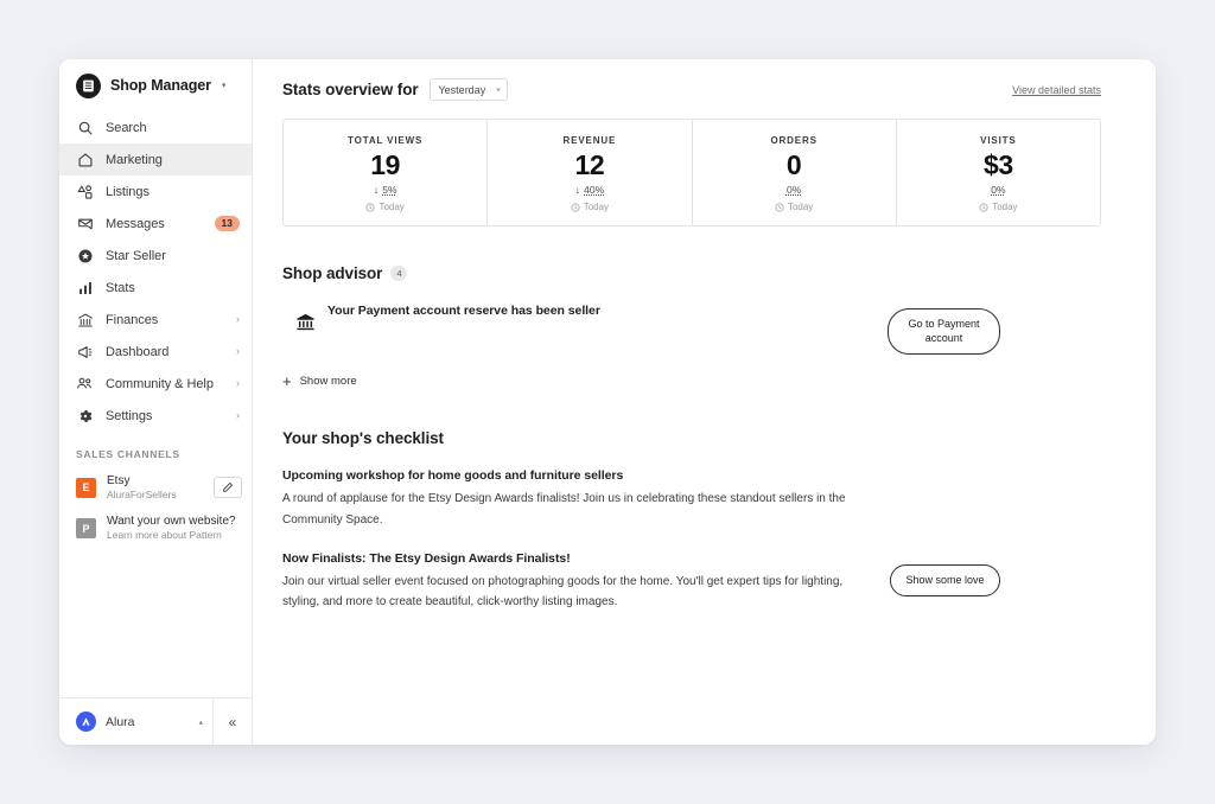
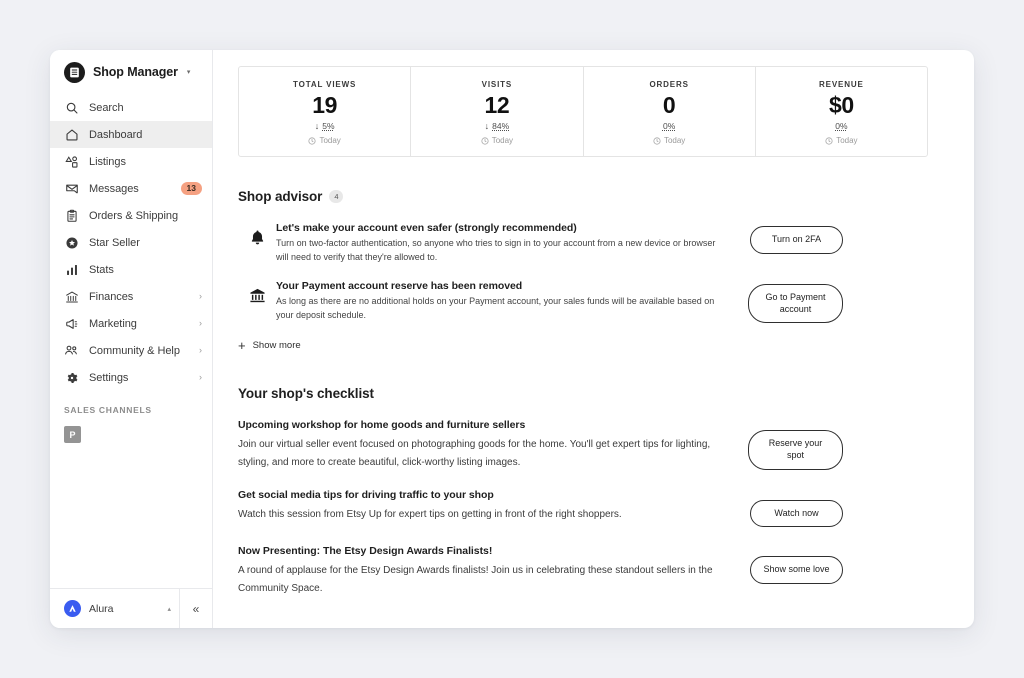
  Shop Manager
  Search
- Marketing
+ Dashboard
  Listings
  Messages
  13
+ Orders & Shipping
  Star Seller
  Stats
  Finances
  ›
- Dashboard
+ Marketing
  ›
  Community & Help
  ›
  Settings
  ›
  SALES CHANNELS
- E
- Etsy
- AluraForSellers
  P
- Want your own website?
- Learn more about Pattern
  Alura
  «
- Stats overview for
- Yesterday
- View detailed stats
  TOTAL VIEWS
  19
  ↓
  5%
  Today
- REVENUE
+ VISITS
  12
  ↓
- 40%
+ 84%
  Today
  ORDERS
  0
  0%
  Today
- VISITS
+ REVENUE
- $3
+ $0
  0%
  Today
  Shop advisor
  4
+ Let's make your account even safer (strongly recommended)
+ Turn on two-factor authentication, so anyone who tries to sign in to your account from a new device or browser will need to verify that they're allowed to.
+ Turn on 2FA
- Your Payment account reserve has been seller
+ Your Payment account reserve has been removed
+ As long as there are no additional holds on your Payment account, your sales funds will be available based on your deposit schedule.
  Go to Payment account
  +
  Show more
  Your shop's checklist
  Upcoming workshop for home goods and furniture sellers
- A round of applause for the Etsy Design Awards finalists! Join us in celebrating these standout sellers in the Community Space.
+ Join our virtual seller event focused on photographing goods for the home. You'll get expert tips for lighting, styling, and more to create beautiful, click-worthy listing images.
+ Reserve your spot
+ Get social media tips for driving traffic to your shop
+ Watch this session from Etsy Up for expert tips on getting in front of the right shoppers.
+ Watch now
- Now Finalists: The Etsy Design Awards Finalists!
+ Now Presenting: The Etsy Design Awards Finalists!
- Join our virtual seller event focused on photographing goods for the home. You'll get expert tips for lighting, styling, and more to create beautiful, click-worthy listing images.
+ A round of applause for the Etsy Design Awards finalists! Join us in celebrating these standout sellers in the Community Space.
  Show some love
